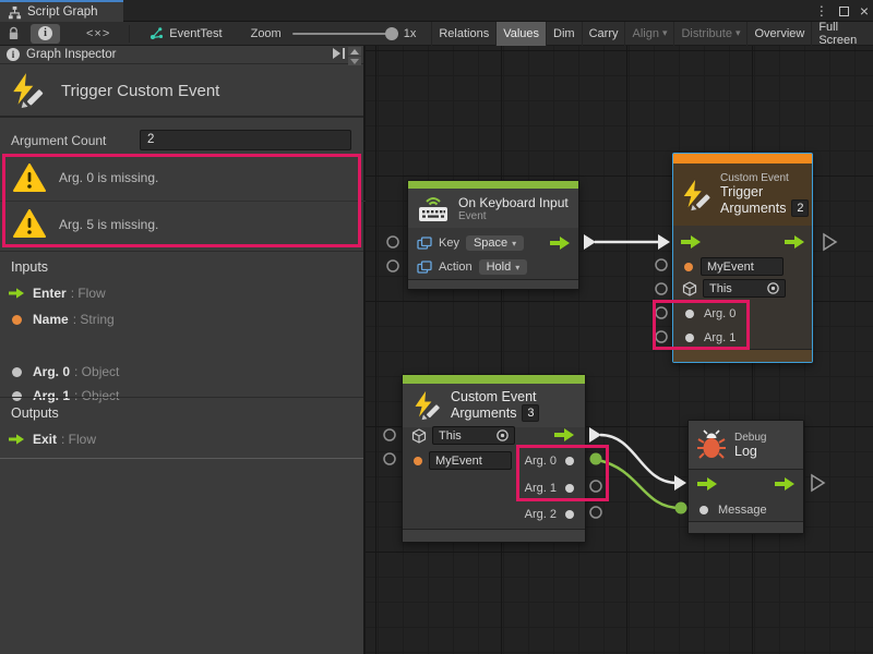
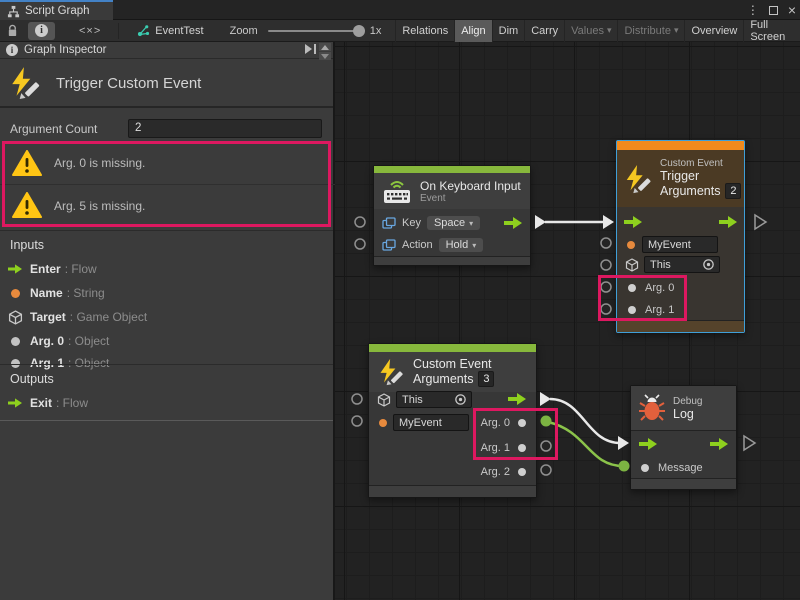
  Script Graph
  ⋮
  ×
  i
  <×>
  EventTest
  Zoom
  1x
  Relations
- Values
+ Align
  Dim
  Carry
- Align
+ Values
  ▾
  Distribute
  ▾
  Overview
  Full Screen
  i
  Graph Inspector
  Trigger Custom Event
  Argument Count
  2
  Arg. 0 is missing.
  Arg. 5 is missing.
  Inputs
  Enter
  : Flow
  Name
  : String
+ Target
+ : Game Object
  Arg. 0
  : Object
  Arg. 1
  : Object
  Outputs
  Exit
  : Flow
  On Keyboard Input
  Event
  Key
  Space
  ▾
  Action
  Hold
  ▾
  Custom Event
  Trigger
  Arguments
  2
  MyEvent
  This
  Arg. 0
  Arg. 1
  Custom Event
  Arguments
  3
  This
  MyEvent
  Arg. 0
  Arg. 1
  Arg. 2
  Debug
  Log
  Message
